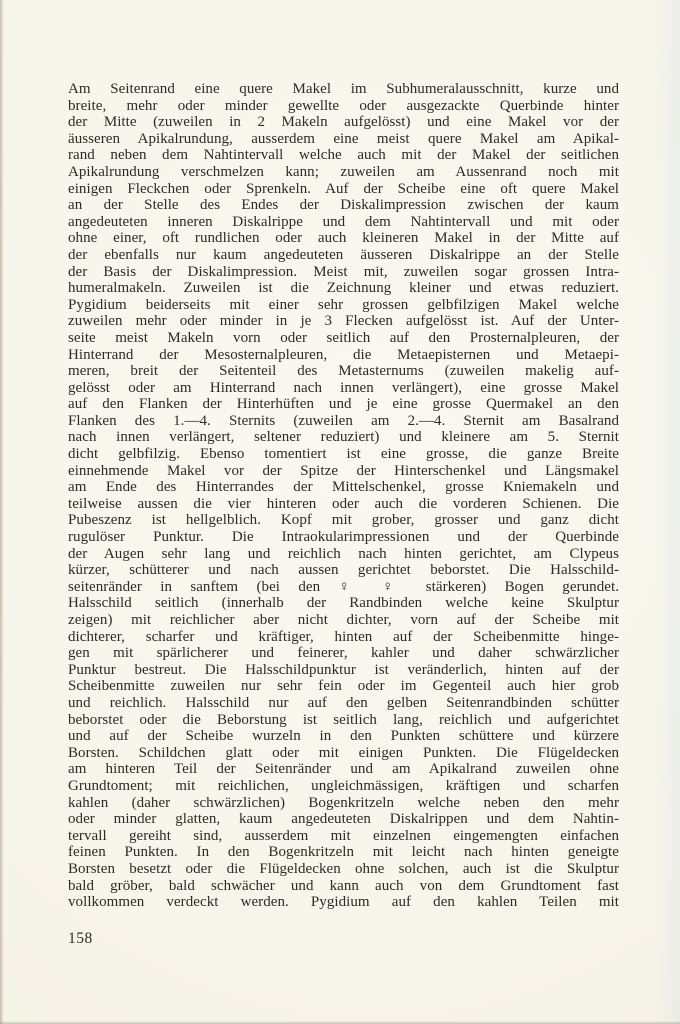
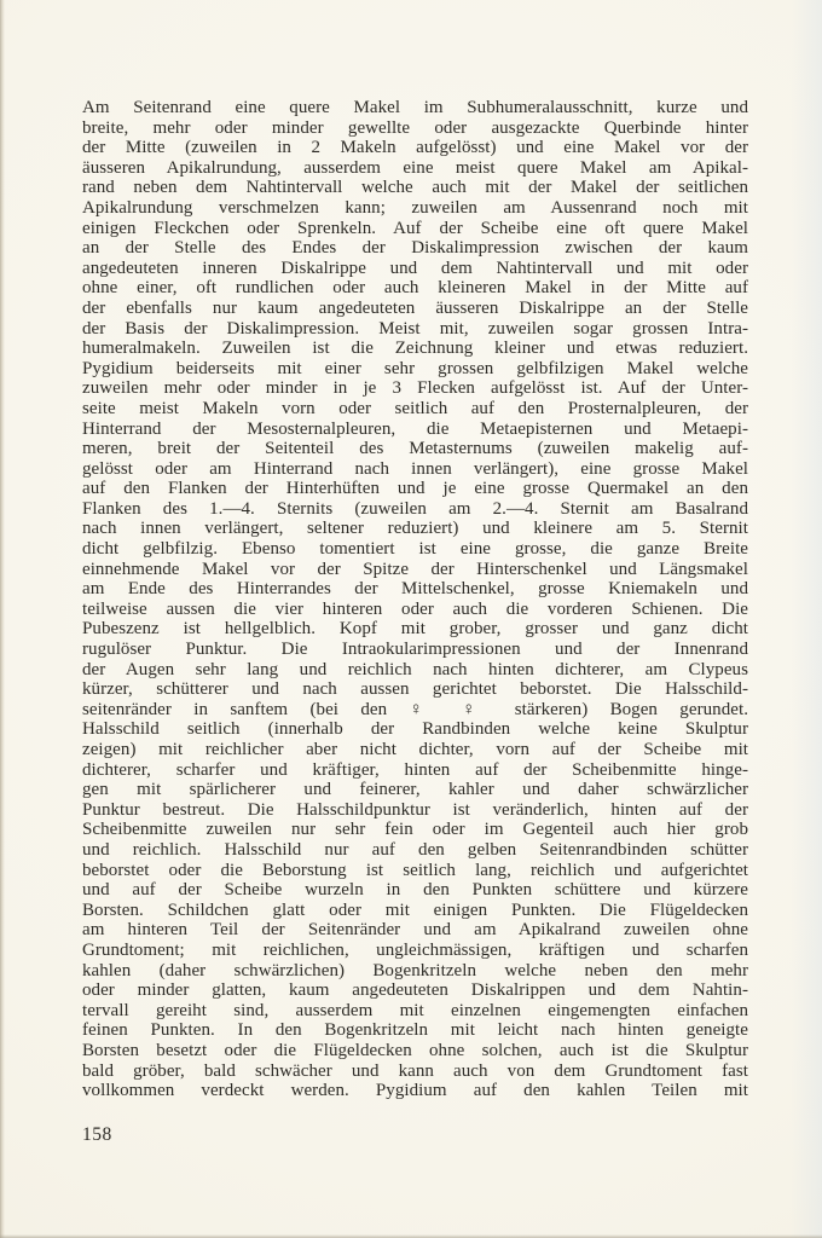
  Am Seitenrand eine quere Makel im Subhumeralausschnitt, kurze und
  breite, mehr oder minder gewellte oder ausgezackte Querbinde hinter
  der Mitte (zuweilen in 2 Makeln aufgelösst) und eine Makel vor der
  äusseren Apikalrundung, ausserdem eine meist quere Makel am Apikal-
  rand neben dem Nahtintervall welche auch mit der Makel der seitlichen
  Apikalrundung verschmelzen kann; zuweilen am Aussenrand noch mit
  einigen Fleckchen oder Sprenkeln. Auf der Scheibe eine oft quere Makel
  an der Stelle des Endes der Diskalimpression zwischen der kaum
  angedeuteten inneren Diskalrippe und dem Nahtintervall und mit oder
  ohne einer, oft rundlichen oder auch kleineren Makel in der Mitte auf
  der ebenfalls nur kaum angedeuteten äusseren Diskalrippe an der Stelle
  der Basis der Diskalimpression. Meist mit, zuweilen sogar grossen Intra-
  humeralmakeln. Zuweilen ist die Zeichnung kleiner und etwas reduziert.
  Pygidium beiderseits mit einer sehr grossen gelbfilzigen Makel welche
  zuweilen mehr oder minder in je 3 Flecken aufgelösst ist. Auf der Unter-
  seite meist Makeln vorn oder seitlich auf den Prosternalpleuren, der
  Hinterrand der Mesosternalpleuren, die Metaepisternen und Metaepi-
  meren, breit der Seitenteil des Metasternums (zuweilen makelig auf-
  gelösst oder am Hinterrand nach innen verlängert), eine grosse Makel
  auf den Flanken der Hinterhüften und je eine grosse Quermakel an den
  Flanken des 1.—4. Sternits (zuweilen am 2.—4. Sternit am Basalrand
  nach innen verlängert, seltener reduziert) und kleinere am 5. Sternit
  dicht gelbfilzig. Ebenso tomentiert ist eine grosse, die ganze Breite
  einnehmende Makel vor der Spitze der Hinterschenkel und Längsmakel
  am Ende des Hinterrandes der Mittelschenkel, grosse Kniemakeln und
  teilweise aussen die vier hinteren oder auch die vorderen Schienen. Die
  Pubeszenz ist hellgelblich. Kopf mit grober, grosser und ganz dicht
- rugulöser Punktur. Die Intraokularimpressionen und der Querbinde
+ rugulöser Punktur. Die Intraokularimpressionen und der Innenrand
- der Augen sehr lang und reichlich nach hinten gerichtet, am Clypeus
+ der Augen sehr lang und reichlich nach hinten dichterer, am Clypeus
  kürzer, schütterer und nach aussen gerichtet beborstet. Die Halsschild-
  seitenränder in sanftem (bei den ♀ ♀ stärkeren) Bogen gerundet.
  Halsschild seitlich (innerhalb der Randbinden welche keine Skulptur
  zeigen) mit reichlicher aber nicht dichter, vorn auf der Scheibe mit
  dichterer, scharfer und kräftiger, hinten auf der Scheibenmitte hinge-
  gen mit spärlicherer und feinerer, kahler und daher schwärzlicher
  Punktur bestreut. Die Halsschildpunktur ist veränderlich, hinten auf der
  Scheibenmitte zuweilen nur sehr fein oder im Gegenteil auch hier grob
  und reichlich. Halsschild nur auf den gelben Seitenrandbinden schütter
  beborstet oder die Beborstung ist seitlich lang, reichlich und aufgerichtet
  und auf der Scheibe wurzeln in den Punkten schüttere und kürzere
  Borsten. Schildchen glatt oder mit einigen Punkten. Die Flügeldecken
  am hinteren Teil der Seitenränder und am Apikalrand zuweilen ohne
  Grundtoment; mit reichlichen, ungleichmässigen, kräftigen und scharfen
  kahlen (daher schwärzlichen) Bogenkritzeln welche neben den mehr
  oder minder glatten, kaum angedeuteten Diskalrippen und dem Nahtin-
  tervall gereiht sind, ausserdem mit einzelnen eingemengten einfachen
  feinen Punkten. In den Bogenkritzeln mit leicht nach hinten geneigte
  Borsten besetzt oder die Flügeldecken ohne solchen, auch ist die Skulptur
  bald gröber, bald schwächer und kann auch von dem Grundtoment fast
  vollkommen verdeckt werden. Pygidium auf den kahlen Teilen mit
  158
